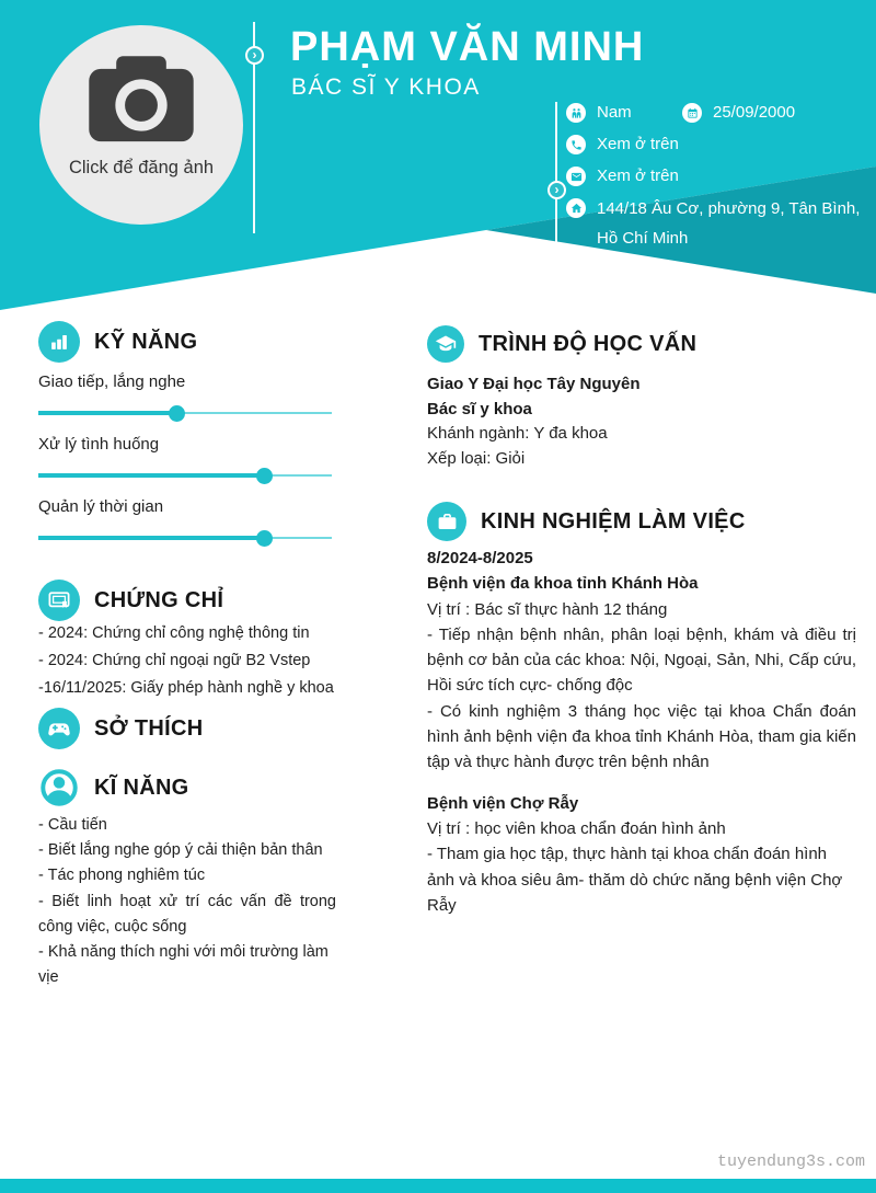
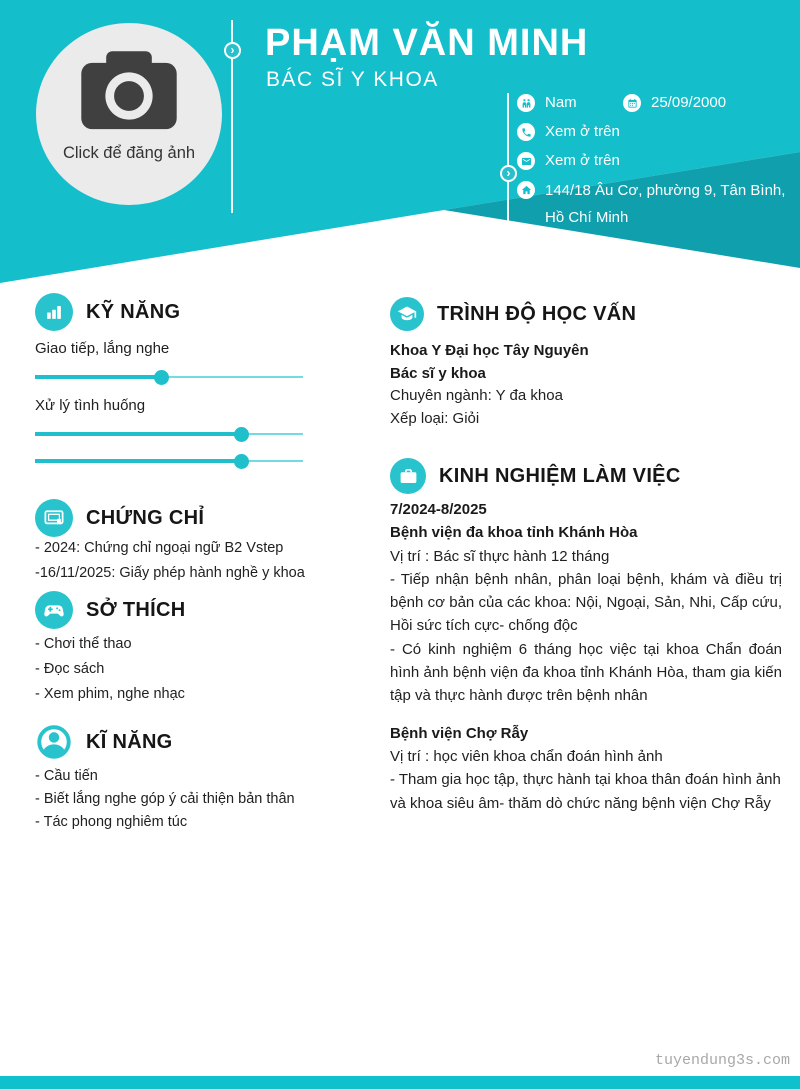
  Click để đăng ảnh
  PHẠM VĂN MINH
  BÁC SĨ Y KHOA
  Nam
  25/09/2000
  Xem ở trên
  Xem ở trên
  144/18 Âu Cơ, phường 9, Tân Bình, Hồ Chí Minh
  KỸ NĂNG
  Giao tiếp, lắng nghe
  Xử lý tình huống
- Quản lý thời gian
  CHỨNG CHỈ
- - 2024: Chứng chỉ công nghệ thông tin
  - 2024: Chứng chỉ ngoại ngữ B2 Vstep
  -16/11/2025: Giấy phép hành nghề y khoa
  SỞ THÍCH
+ - Chơi thể thao
+ - Đọc sách
+ - Xem phim, nghe nhạc
  KĨ NĂNG
  - Cầu tiến
  - Biết lắng nghe góp ý cải thiện bản thân
  - Tác phong nghiêm túc
- - Biết linh hoạt xử trí các vấn đề trong công việc, cuộc sống
- - Khả năng thích nghi với môi trường làm vịe
  TRÌNH ĐỘ HỌC VẤN
- Giao Y Đại học Tây Nguyên
+ Khoa Y Đại học Tây Nguyên
  Bác sĩ y khoa
- Khánh ngành: Y đa khoa
+ Chuyên ngành: Y đa khoa
  Xếp loại: Giỏi
  KINH NGHIỆM LÀM VIỆC
- 8/2024-8/2025
+ 7/2024-8/2025
  Bệnh viện đa khoa tỉnh Khánh Hòa
  Vị trí : Bác sĩ thực hành 12 tháng
  - Tiếp nhận bệnh nhân, phân loại bệnh, khám và điều trị bệnh cơ bản của các khoa: Nội, Ngoại, Sản, Nhi, Cấp cứu, Hồi sức tích cực- chống độc
- - Có kinh nghiệm 3 tháng học việc tại khoa Chẩn đoán hình ảnh bệnh viện đa khoa tỉnh Khánh Hòa, tham gia kiến tập và thực hành được trên bệnh nhân
+ - Có kinh nghiệm 6 tháng học việc tại khoa Chẩn đoán hình ảnh bệnh viện đa khoa tỉnh Khánh Hòa, tham gia kiến tập và thực hành được trên bệnh nhân
  Bệnh viện Chợ Rẫy
  Vị trí : học viên khoa chẩn đoán hình ảnh
- - Tham gia học tập, thực hành tại khoa chẩn đoán hình ảnh và khoa siêu âm- thăm dò chức năng bệnh viện Chợ Rẫy
+ - Tham gia học tập, thực hành tại khoa thân đoán hình ảnh và khoa siêu âm- thăm dò chức năng bệnh viện Chợ Rẫy
  tuyendung3s.com
